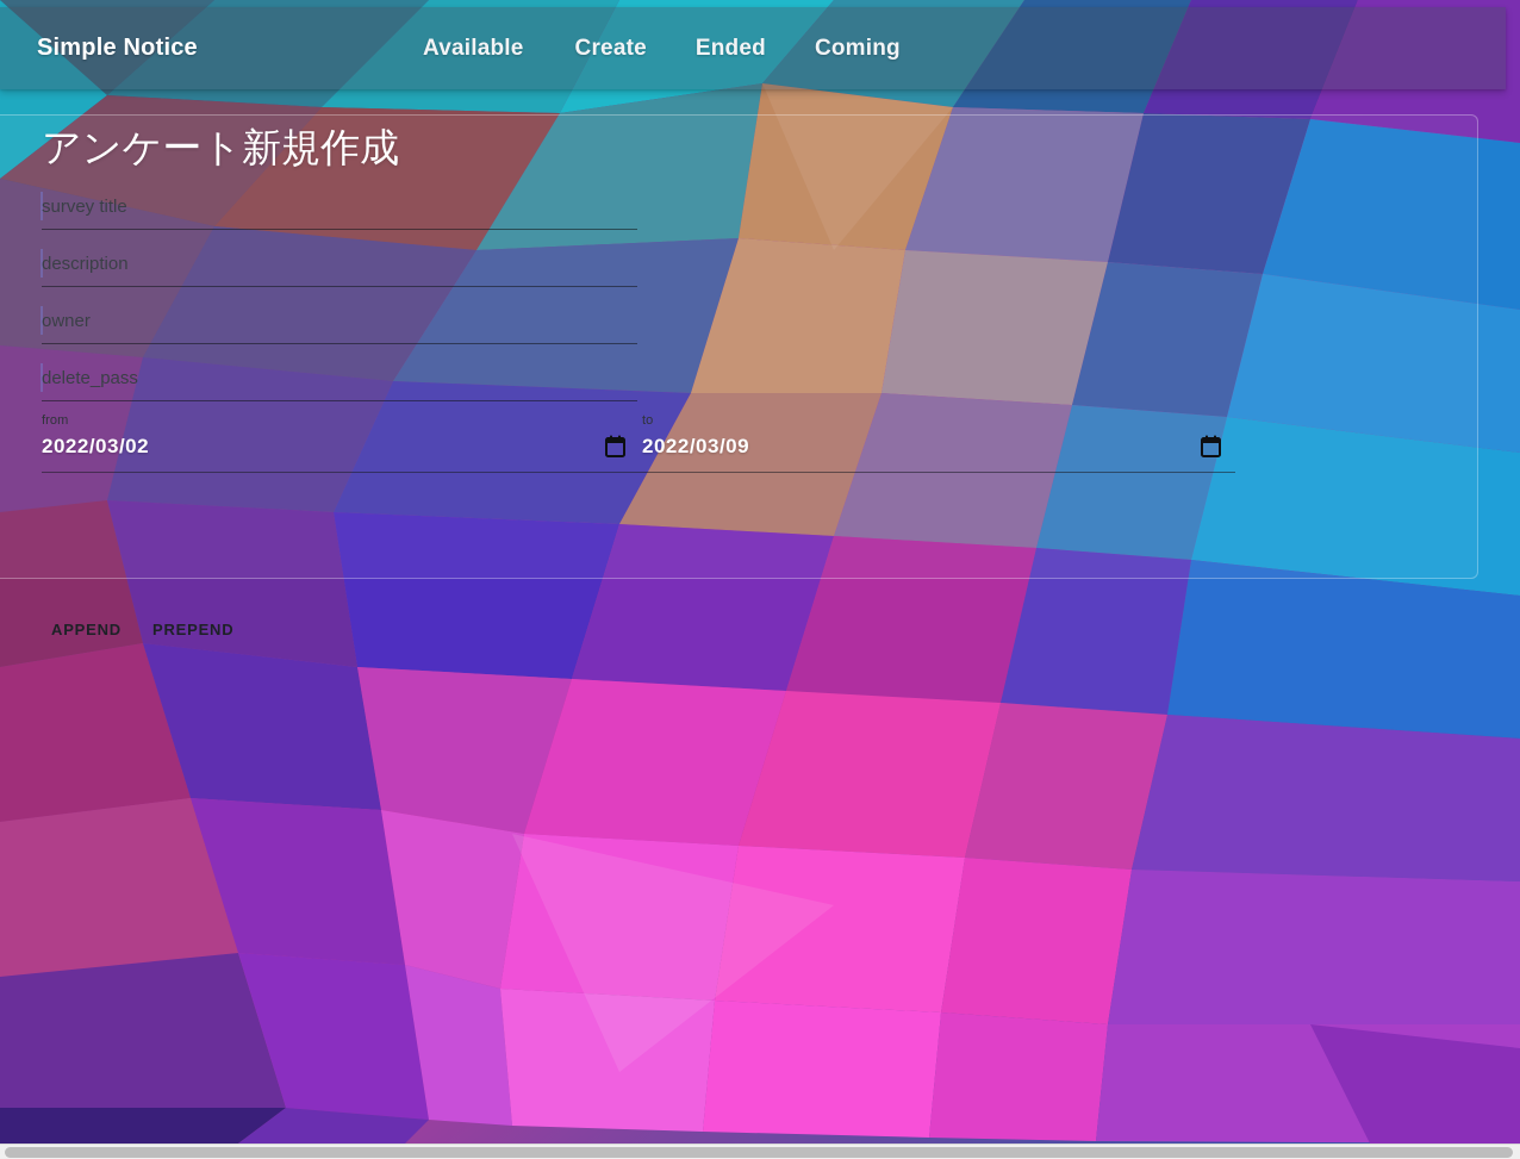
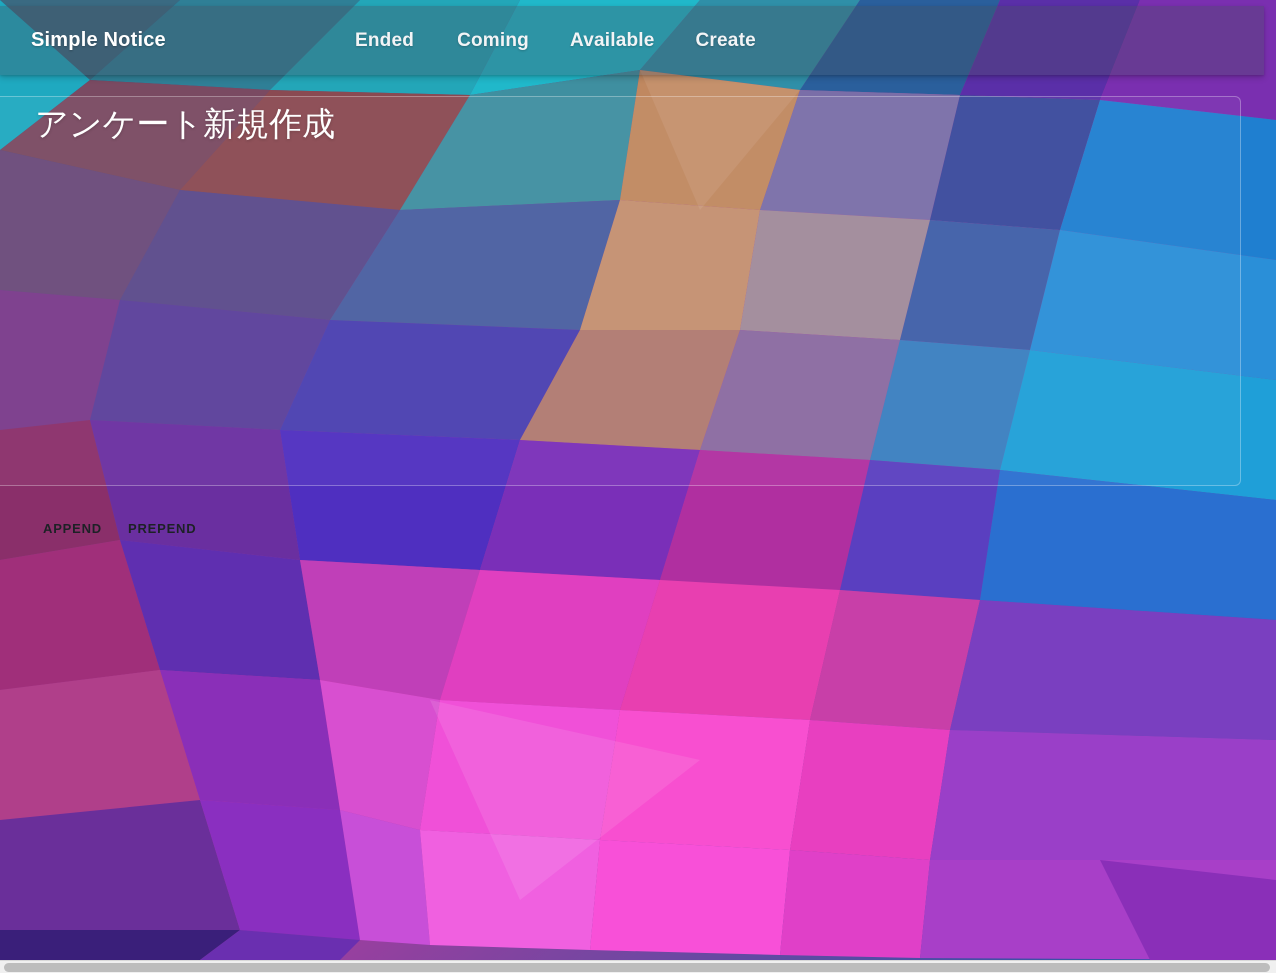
  Simple Notice
- Available
+ Ended
- Create
+ Coming
- Ended
+ Available
- Coming
+ Create
  アンケート新規作成
- survey title
- description
- owner
- delete_pass
- from
- 2022/03/02
- to
- 2022/03/09
  APPEND
  PREPEND
